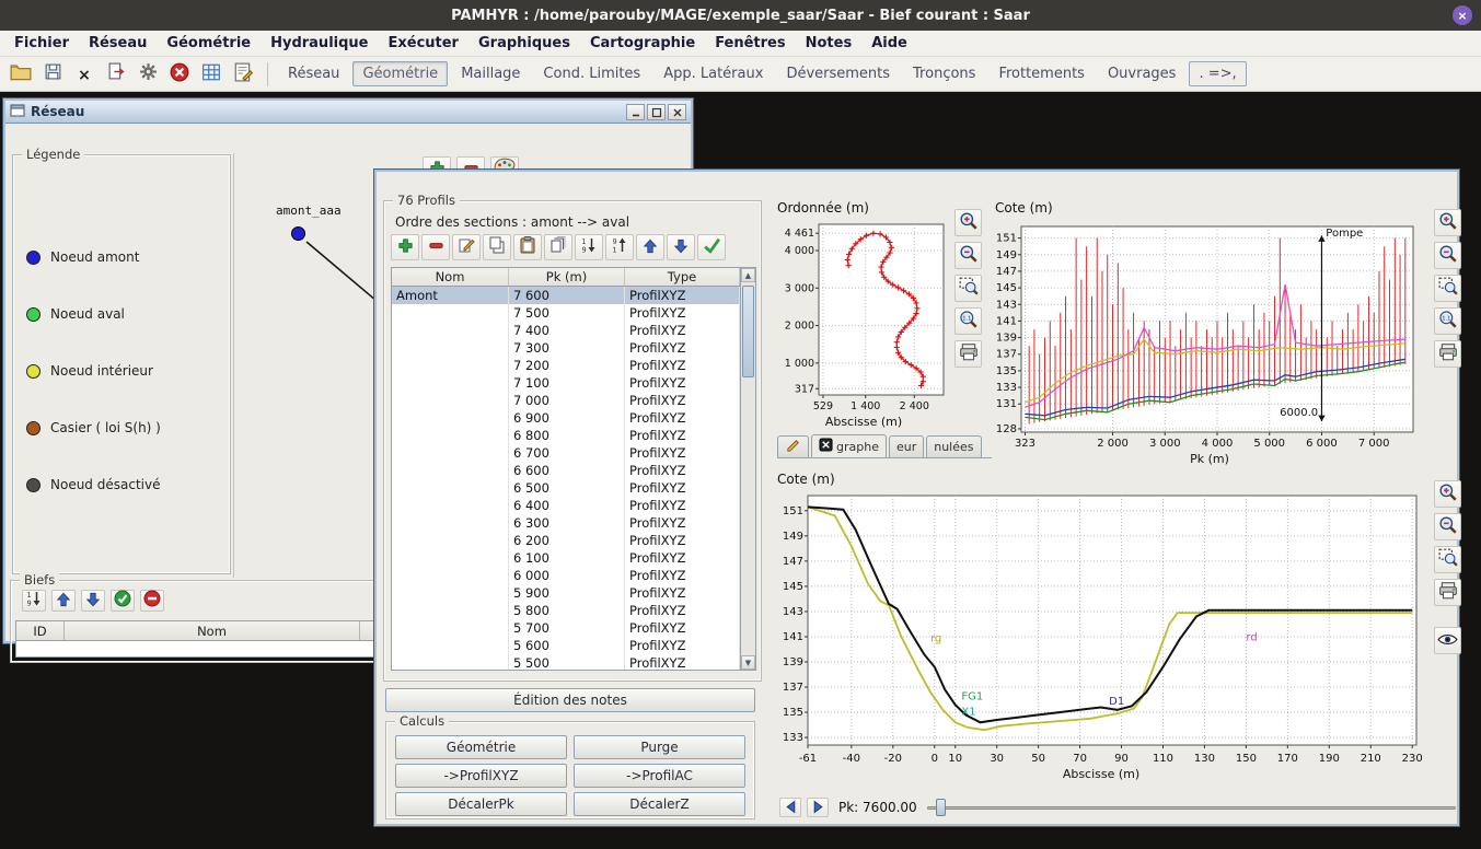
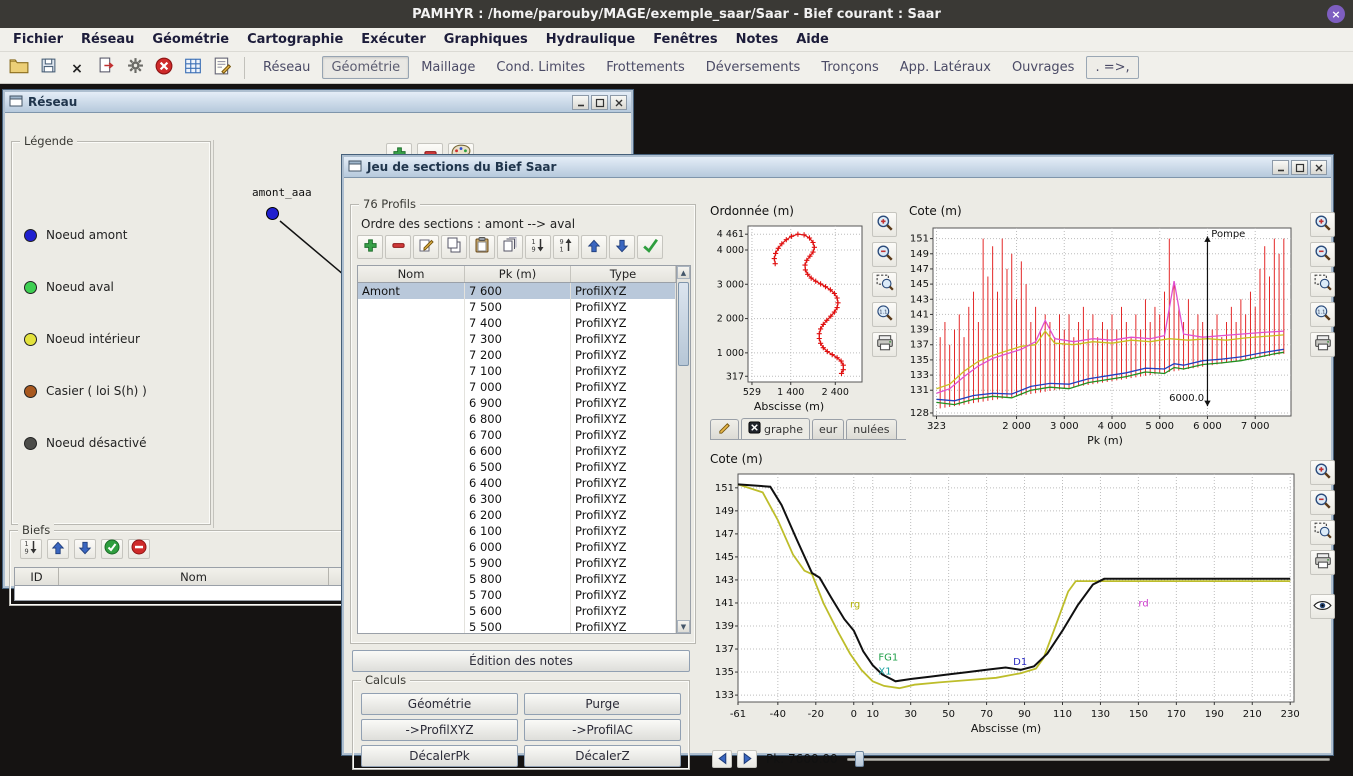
  PAMHYR : /home/parouby/MAGE/exemple_saar/Saar - Bief courant : Saar
  ×
  Fichier
  Réseau
  Géométrie
- Hydraulique
+ Cartographie
  Exécuter
  Graphiques
- Cartographie
+ Hydraulique
  Fenêtres
  Notes
  Aide
  ×
  Réseau
  Géométrie
  Maillage
  Cond. Limites
- App. Latéraux
+ Frottements
  Déversements
  Tronçons
- Frottements
+ App. Latéraux
  Ouvrages
  . =>,
  Réseau
  Légende
  Noeud amont
  Noeud aval
  Noeud intérieur
  Casier ( loi S(h) )
  Noeud désactivé
  amont_aaa
  Biefs
  1
  9
  ID
  Nom
+ Jeu de sections du Bief Saar
  76 Profils
  Ordre des sections : amont --> aval
  1
  9
  9
  1
  Nom
  Pk (m)
  Type
  Amont
  7 600
  ProfilXYZ
  7 500
  ProfilXYZ
  7 400
  ProfilXYZ
  7 300
  ProfilXYZ
  7 200
  ProfilXYZ
  7 100
  ProfilXYZ
  7 000
  ProfilXYZ
  6 900
  ProfilXYZ
  6 800
  ProfilXYZ
  6 700
  ProfilXYZ
  6 600
  ProfilXYZ
  6 500
  ProfilXYZ
  6 400
  ProfilXYZ
  6 300
  ProfilXYZ
  6 200
  ProfilXYZ
  6 100
  ProfilXYZ
  6 000
  ProfilXYZ
  5 900
  ProfilXYZ
  5 800
  ProfilXYZ
  5 700
  ProfilXYZ
  5 600
  ProfilXYZ
  5 500
  ProfilXYZ
  ▲
  ▼
  Édition des notes
  Calculs
  Géométrie
  Purge
  ->ProfilXYZ
  ->ProfilAC
  DécalerPk
  DécalerZ
  Ordonnée (m)
  529
  1 400
  2 400
  4 461
  4 000
  3 000
  2 000
  1 000
  317
  Abscisse (m)
  graphe
  eur
  nulées
  Cote (m)
  Pompe
  6000.0
  323
  2 000
  3 000
  4 000
  5 000
  6 000
  7 000
  151
  149
  147
  145
  143
  141
  139
  137
  135
  133
  131
  128
  Pk (m)
  Cote (m)
  rg
  FG1
  X1
  D1
  rd
  -61
  -40
  -20
  0
  10
  30
  50
  70
  90
  110
  130
  150
  170
  190
  210
  230
  151
  149
  147
  145
  143
  141
  139
  137
  135
  133
  Abscisse (m)
  Pk: 7600.00
